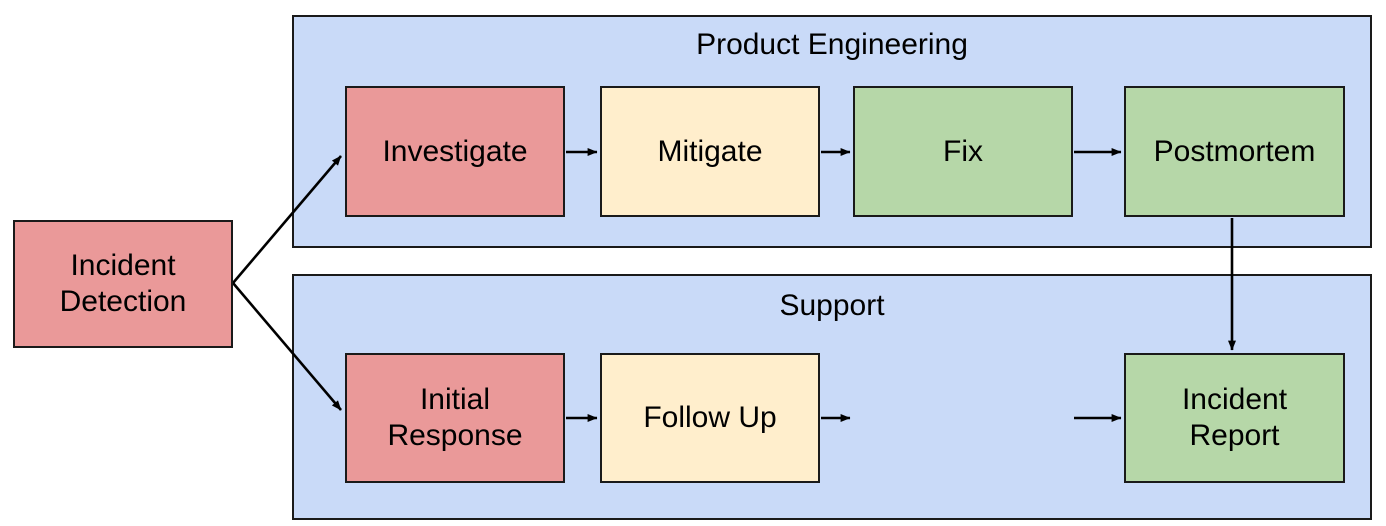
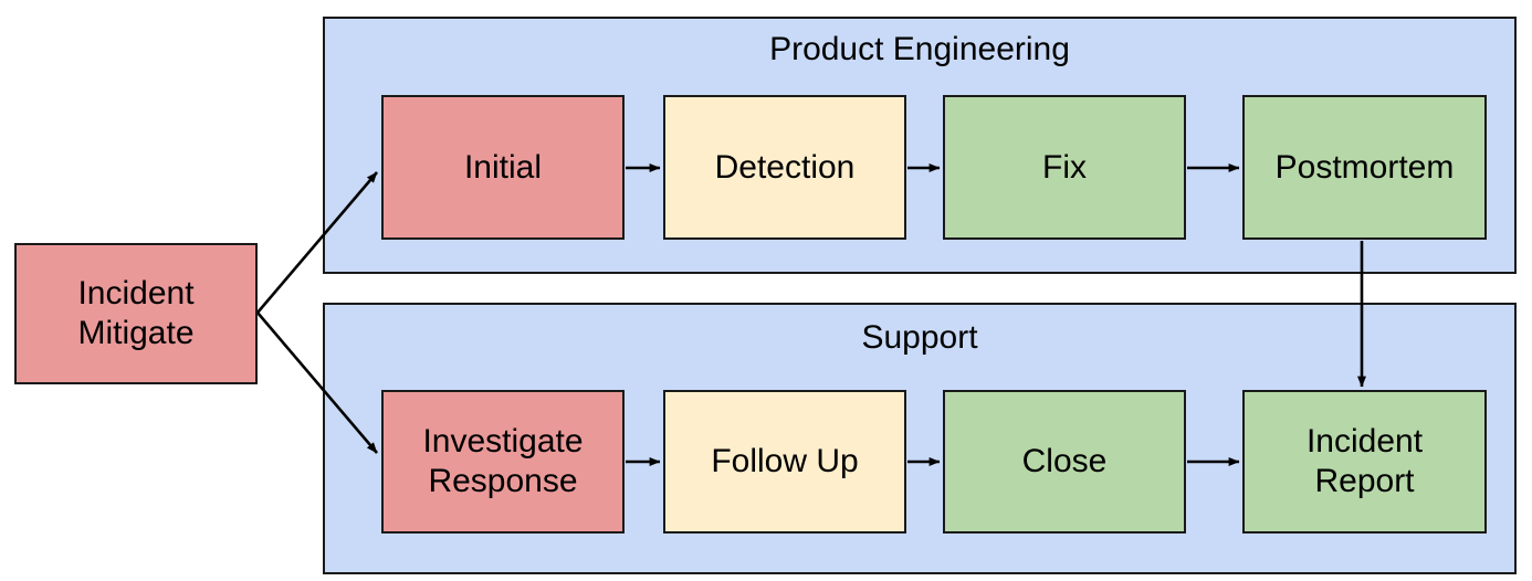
  Product Engineering
  Support
  Incident
- Detection
+ Mitigate
- Investigate
+ Initial
- Mitigate
+ Detection
  Fix
  Postmortem
- Initial
+ Investigate
  Response
  Follow Up
+ Close
  Incident
  Report
